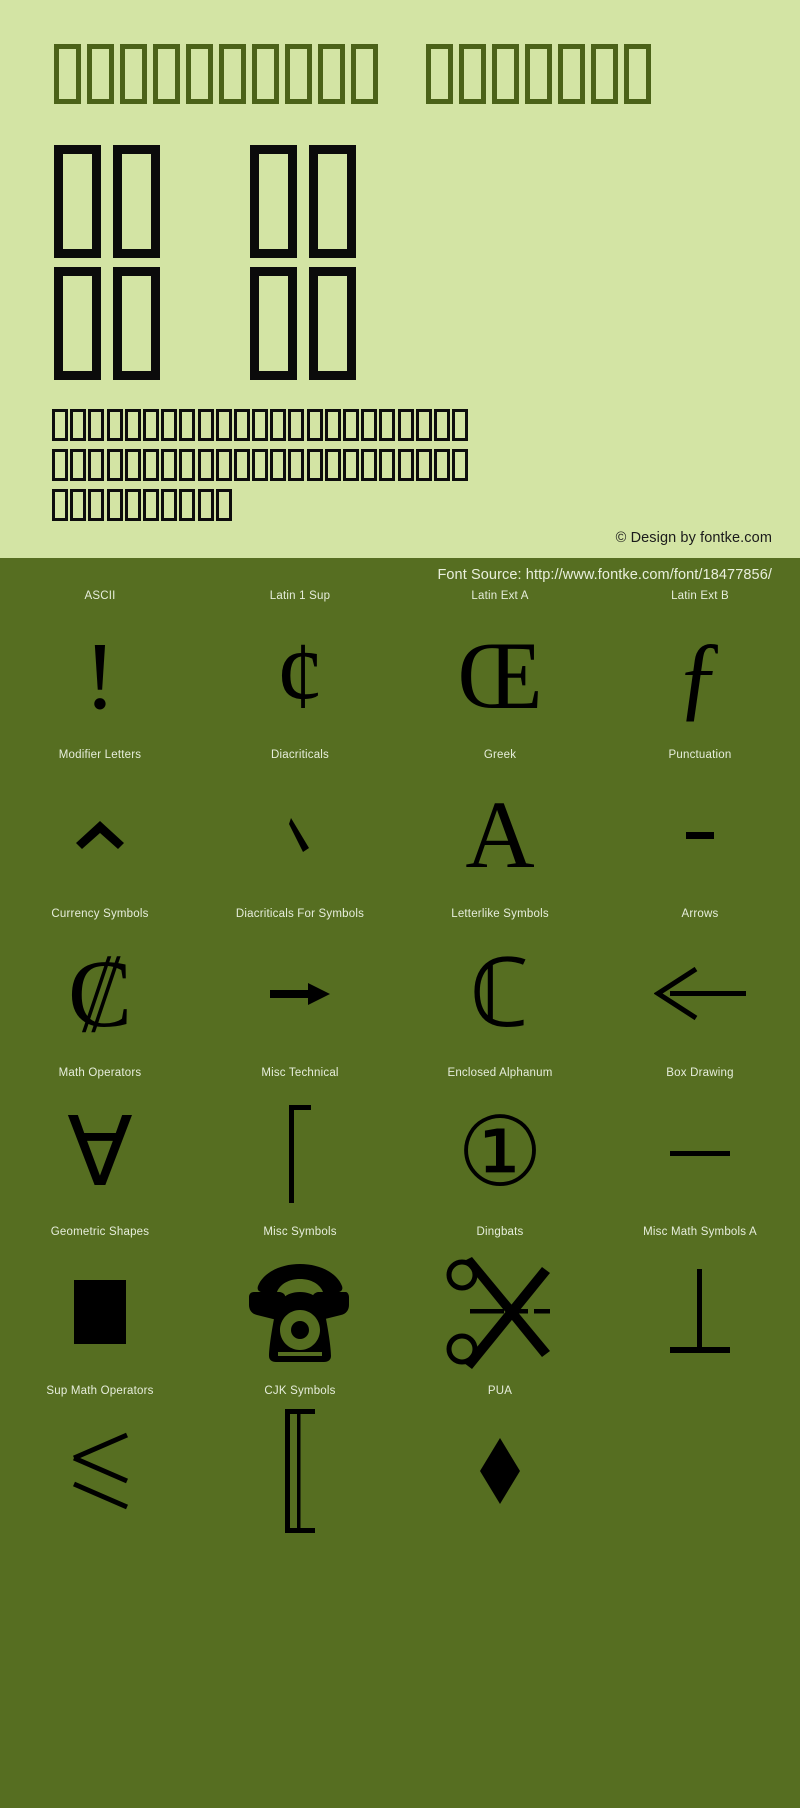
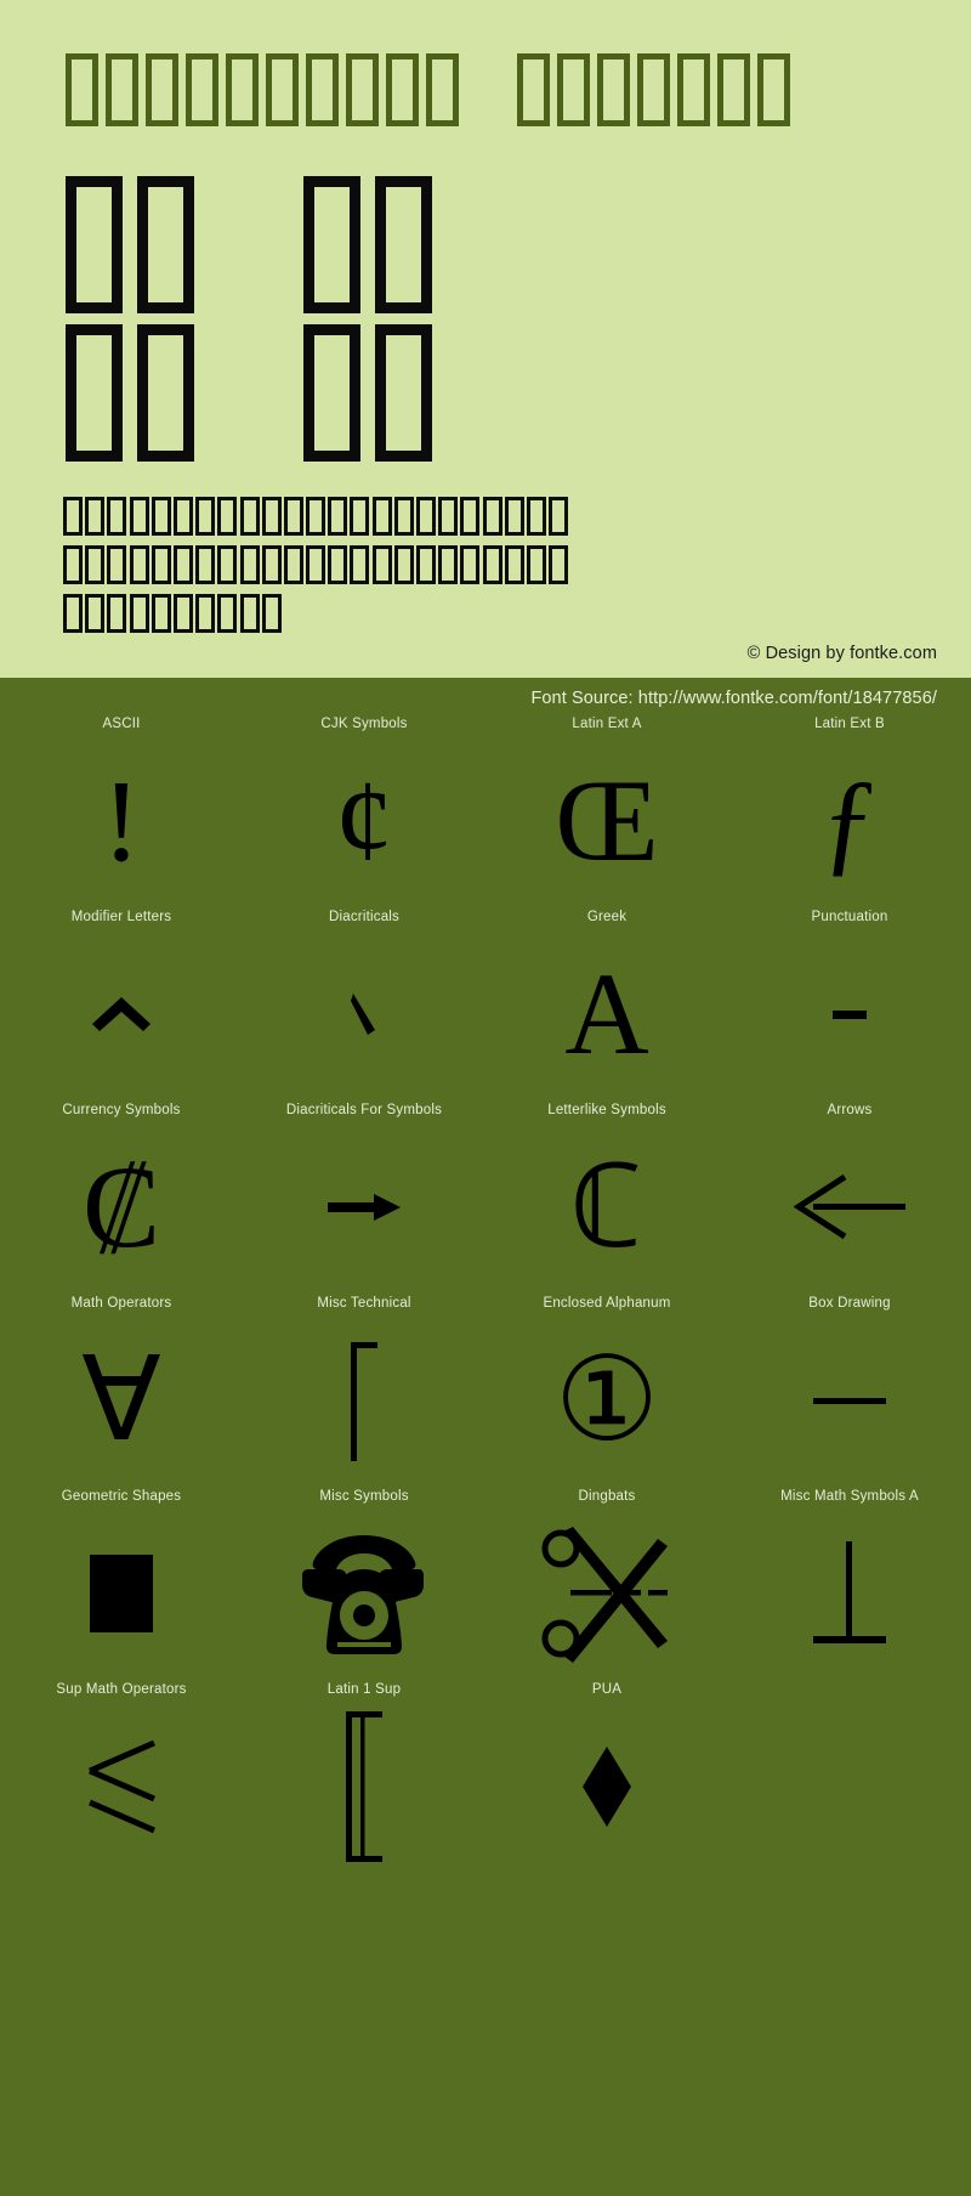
  © Design by fontke.com
  Font Source: http://www.fontke.com/font/18477856/
  ASCII
- Latin 1 Sup
+ CJK Symbols
  Latin Ext A
  Latin Ext B
  !
  ¢
  Œ
  ƒ
  Modifier Letters
  Diacriticals
  Greek
  Punctuation
  Α
  Currency Symbols
  Diacriticals For Symbols
  Letterlike Symbols
  Arrows
  ₡
  ℂ
  Math Operators
  Misc Technical
  Enclosed Alphanum
  Box Drawing
  ∀
  ①
  Geometric Shapes
  Misc Symbols
  Dingbats
  Misc Math Symbols A
  Sup Math Operators
- CJK Symbols
+ Latin 1 Sup
  PUA
